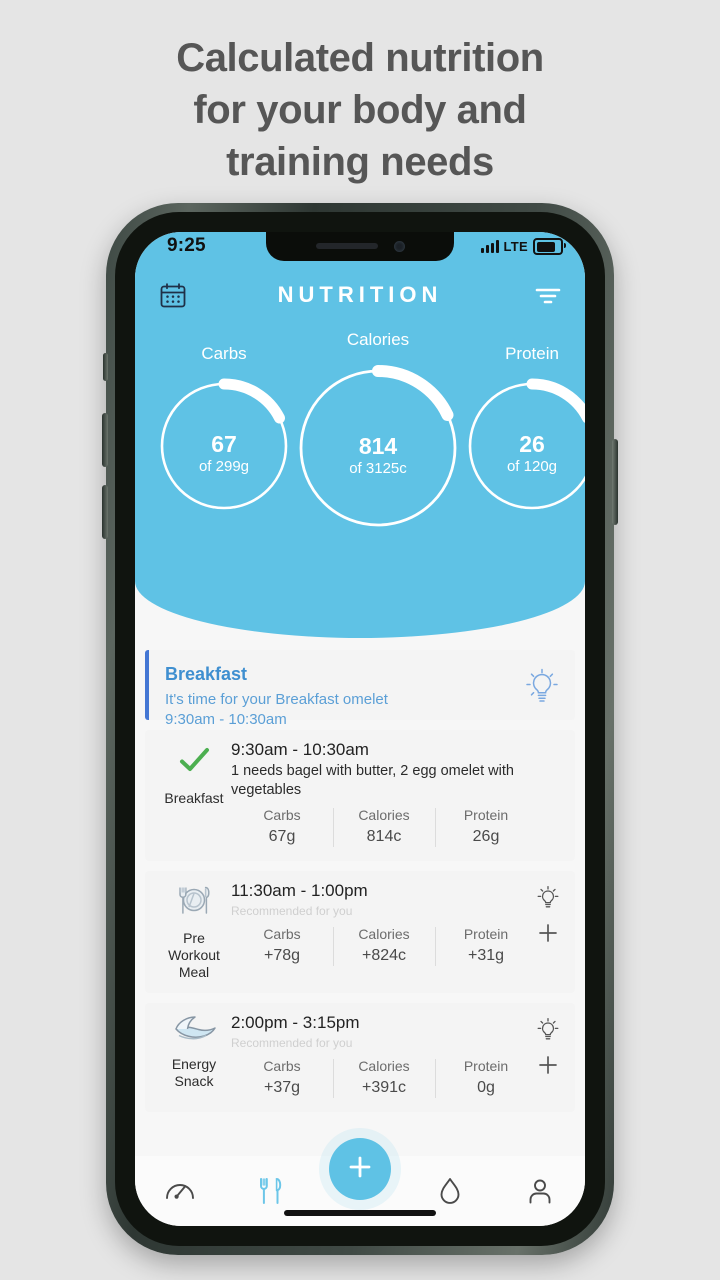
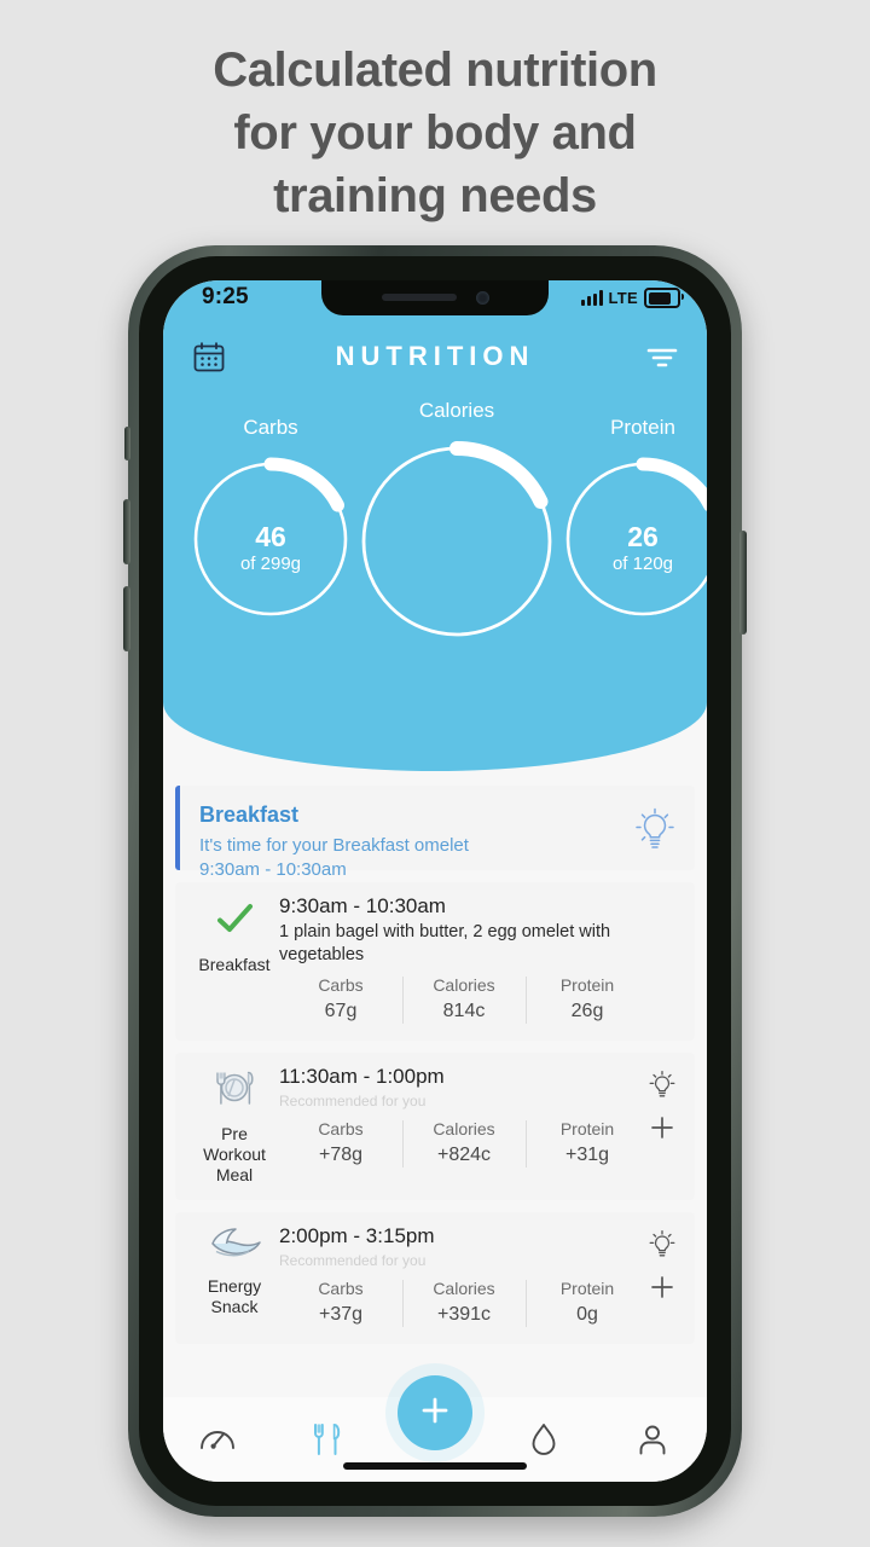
  Calculated nutrition
  for your body and
  training needs
  9:25
  LTE
  NUTRITION
  Carbs
- 67
+ 46
  of 299g
  Calories
- 814
- of 3125c
  Protein
  26
  of 120g
  Breakfast
  It's time for your Breakfast omelet
  9:30am - 10:30am
  Breakfast
  9:30am - 10:30am
- 1 needs bagel with butter, 2 egg omelet with vegetables
+ 1 plain bagel with butter, 2 egg omelet with vegetables
  Carbs
  67g
  Calories
  814c
  Protein
  26g
  Pre
  Workout Meal
  11:30am - 1:00pm
  Recommended for you
  Carbs
  +78g
  Calories
  +824c
  Protein
  +31g
  Energy Snack
  2:00pm - 3:15pm
  Recommended for you
  Carbs
  +37g
  Calories
  +391c
  Protein
  0g
